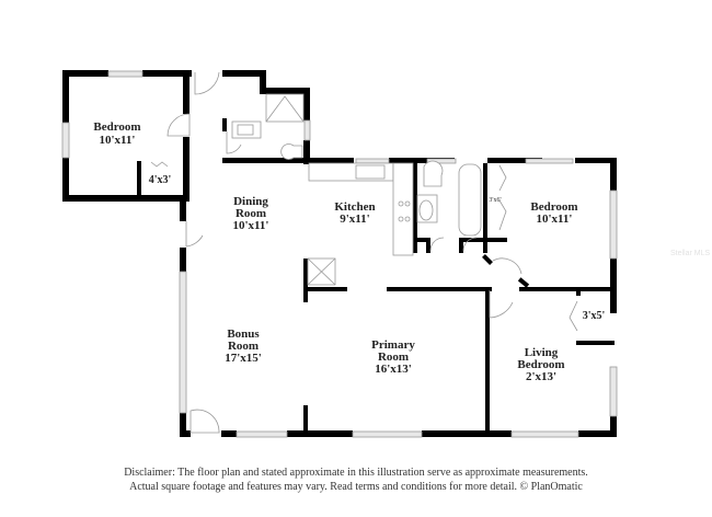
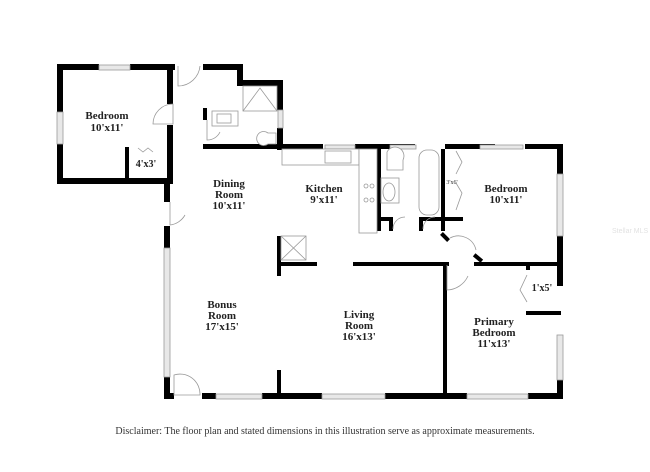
  Bedroom
  10'x11'
  4'x3'
  Dining
  Room
  10'x11'
  Kitchen
  9'x11'
  Bedroom
  10'x11'
  Bonus
  Room
  17'x15'
- Primary
+ Living
  Room
  16'x13'
- Living
+ Primary
  Bedroom
- 2'x13'
+ 11'x13'
- 3'x5'
+ 1'x5'
- Disclaimer: The floor plan and stated approximate in this illustration serve as approximate measurements.
+ Disclaimer: The floor plan and stated dimensions in this illustration serve as approximate measurements.
- Actual square footage and features may vary. Read terms and conditions for more detail. © PlanOmatic
